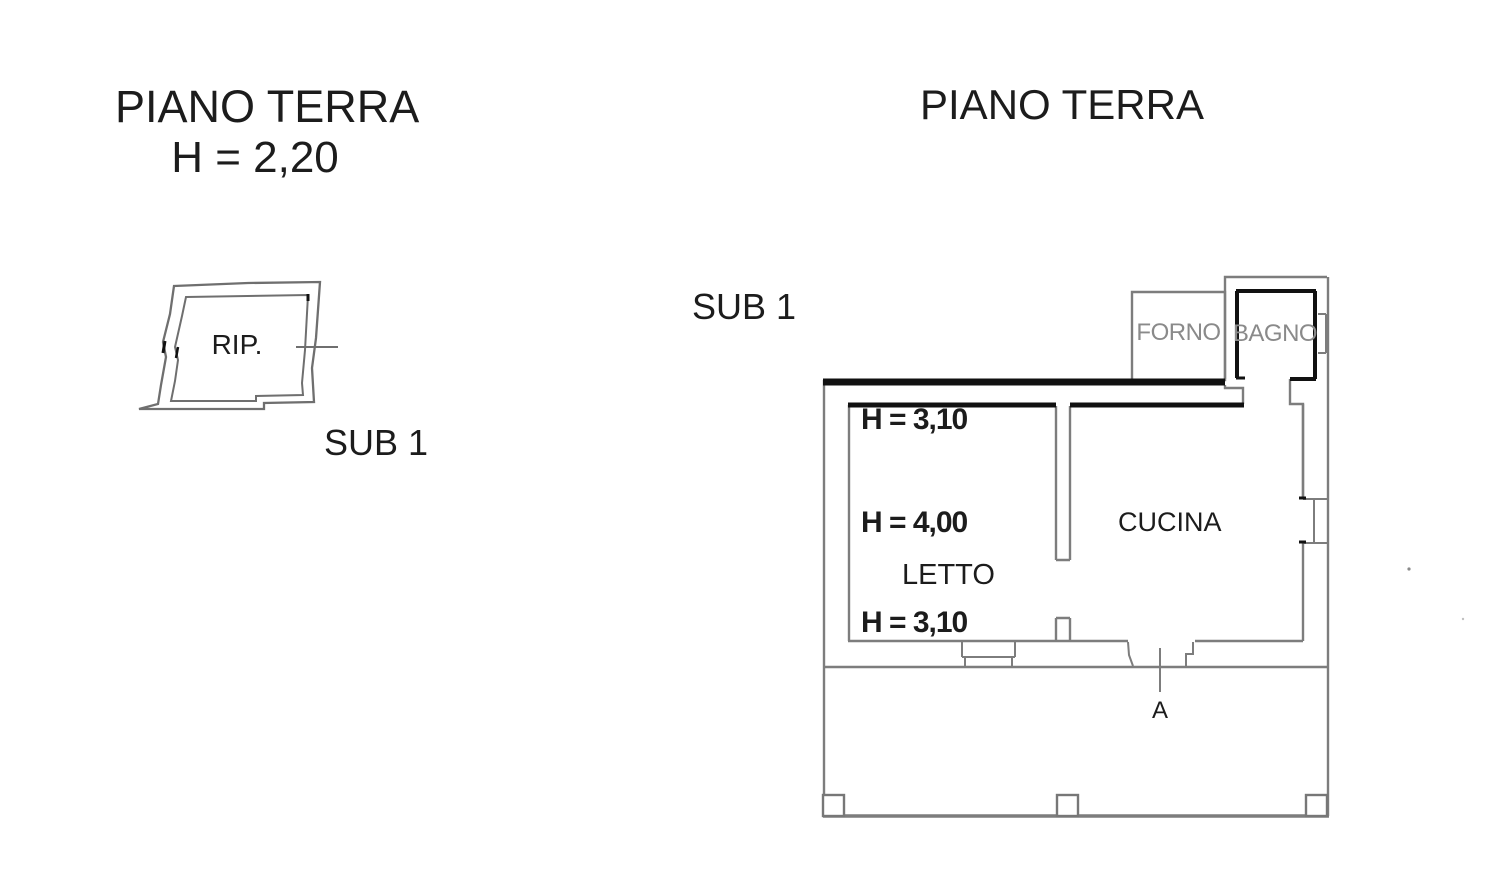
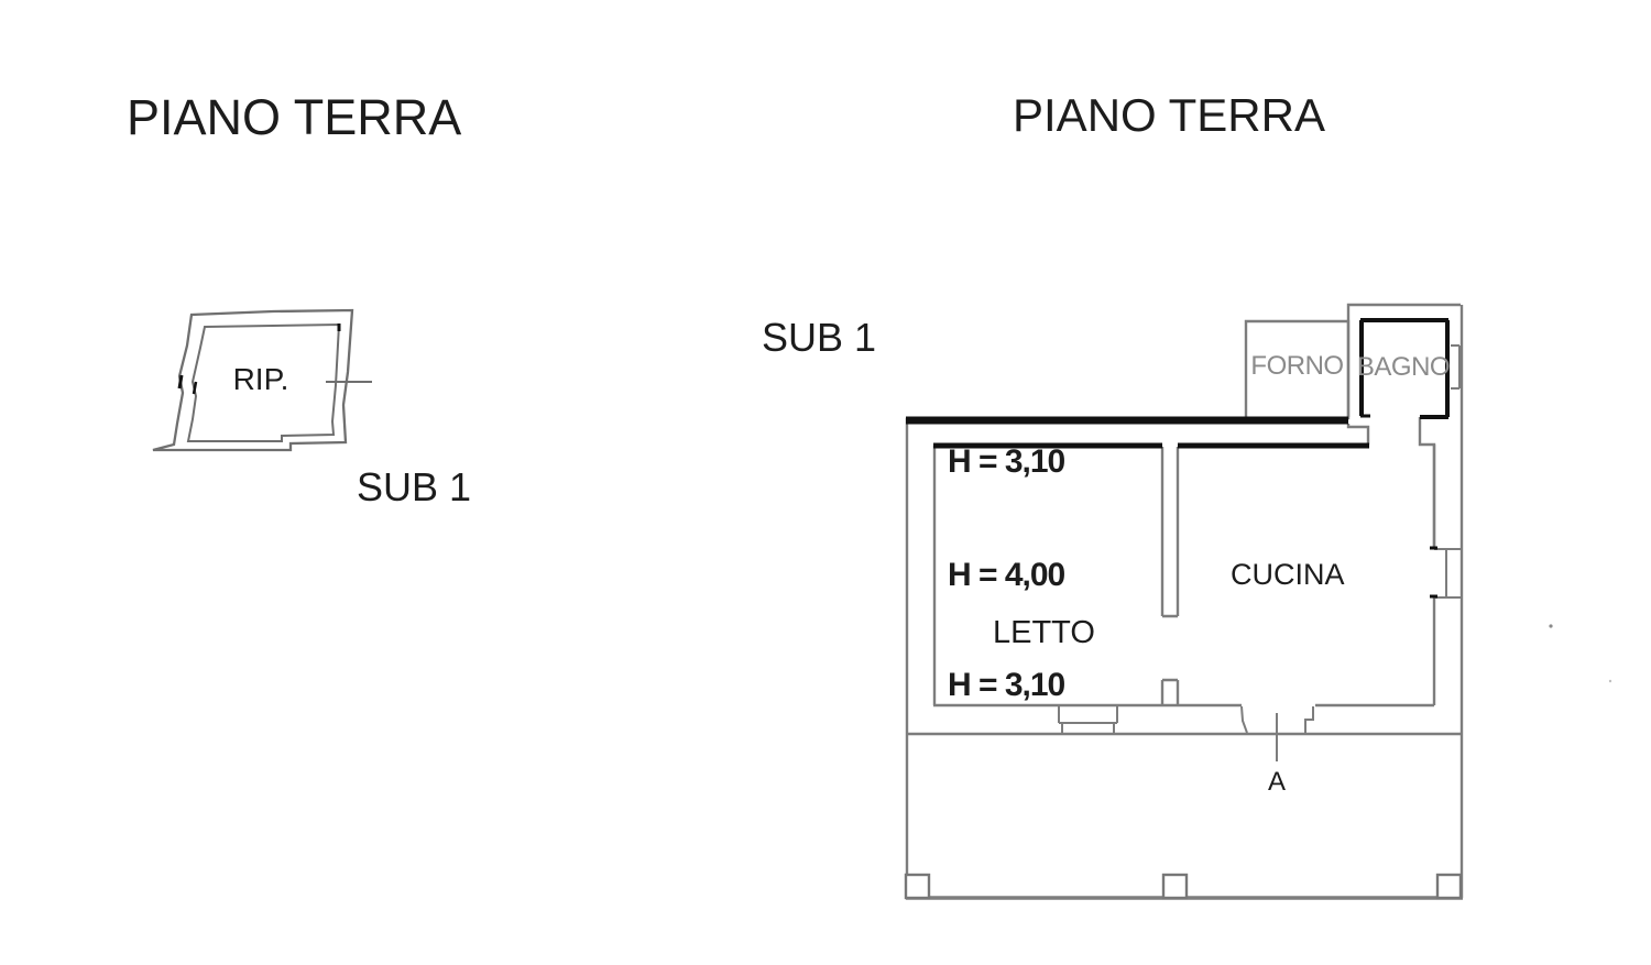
  PIANO TERRA
- H = 2,20
  RIP.
  SUB 1
  PIANO TERRA
  SUB 1
  FORNO
  BAGNO
  H = 3,10
  H = 4,00
  LETTO
  H = 3,10
  CUCINA
  A
